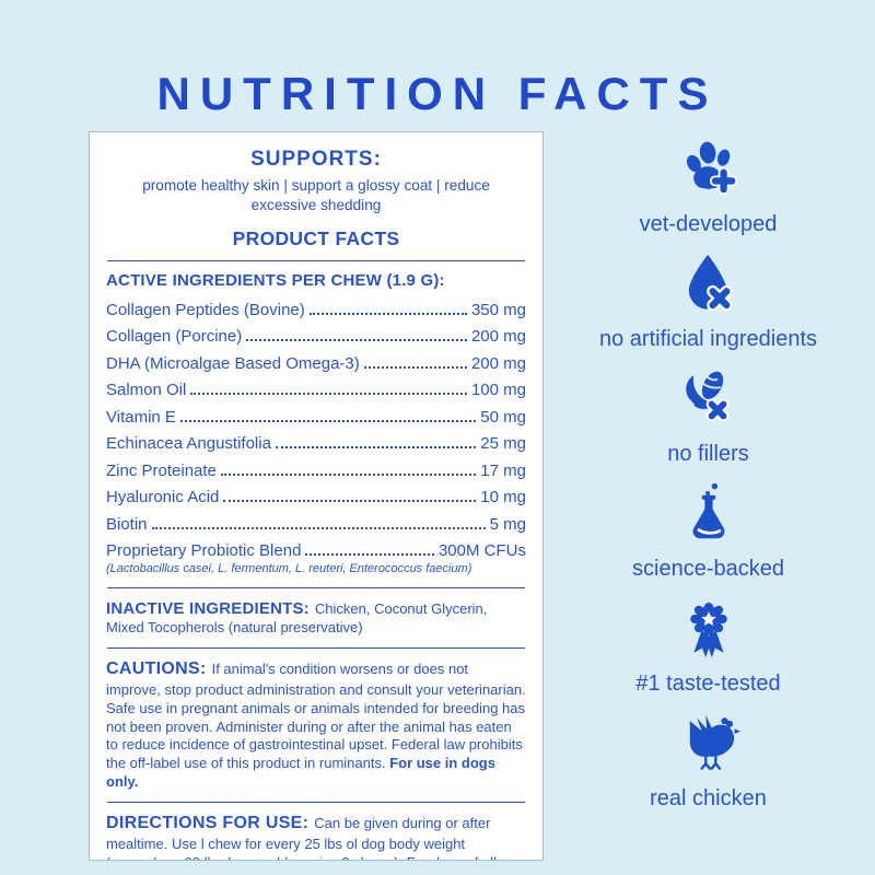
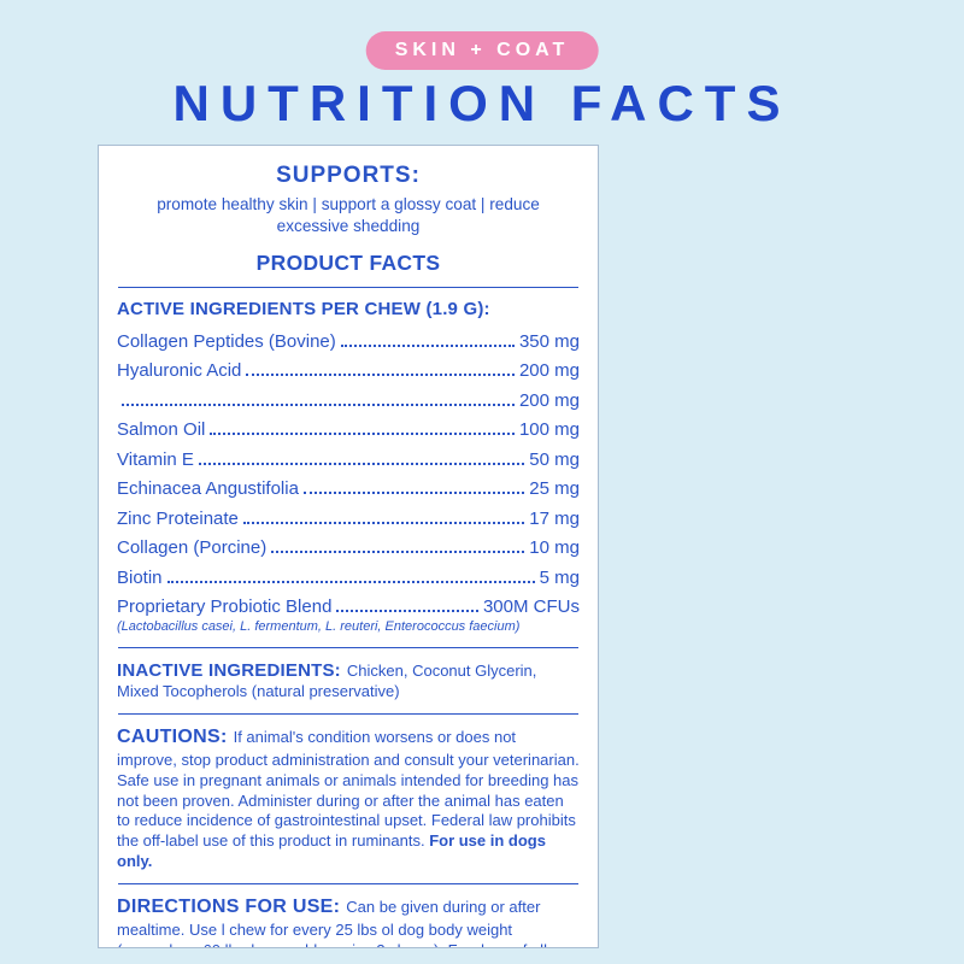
+ SKIN + COAT
  NUTRITION FACTS
  SUPPORTS:
  promote healthy skin | support a glossy coat | reduce excessive shedding
  PRODUCT FACTS
  ACTIVE INGREDIENTS PER CHEW (1.9 G):
  Collagen Peptides (Bovine)
  350 mg
- Collagen (Porcine)
+ Hyaluronic Acid
  200 mg
- DHA (Microalgae Based Omega-3)
  200 mg
  Salmon Oil
  100 mg
  Vitamin E
  50 mg
  Echinacea Angustifolia
  25 mg
  Zinc Proteinate
  17 mg
- Hyaluronic Acid
+ Collagen (Porcine)
  10 mg
  Biotin
  5 mg
  Proprietary Probiotic Blend
  300M CFUs
  (Lactobacillus casei, L. fermentum, L. reuteri, Enterococcus faecium)
  INACTIVE INGREDIENTS: Chicken, Coconut Glycerin, Mixed Tocopherols (natural preservative)
  CAUTIONS: If animal's condition worsens or does not improve, stop product administration and consult your veterinarian. Safe use in pregnant animals or animals intended for breeding has not been proven. Administer during or after the animal has eaten to reduce incidence of gastrointestinal upset. Federal law prohibits the off-label use of this product in ruminants. For use in dogs only.
- vet-developed
- no artificial ingredients
- no fillers
- science-backed
- #1 taste-tested
- real chicken
